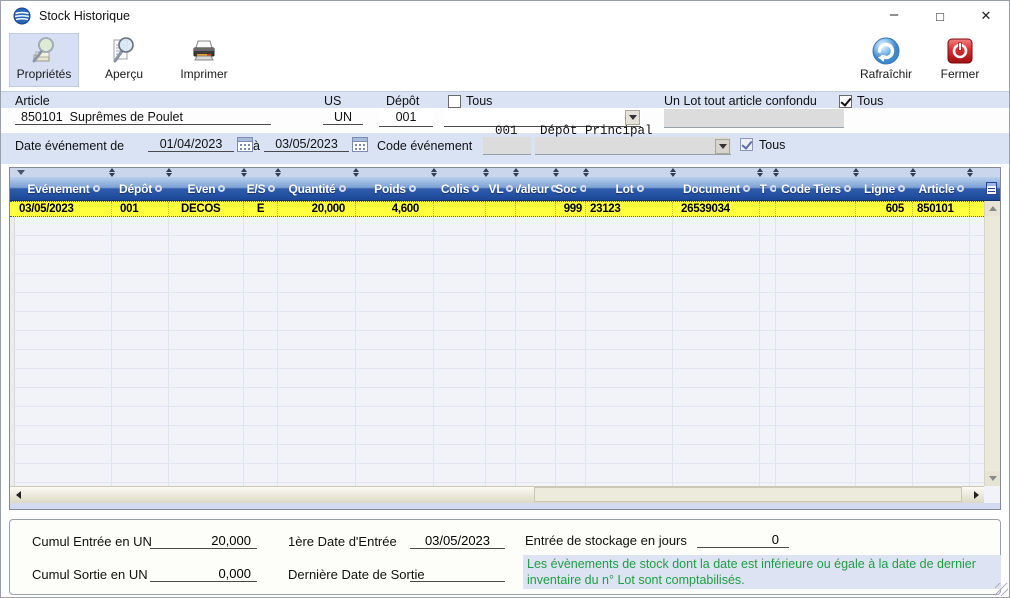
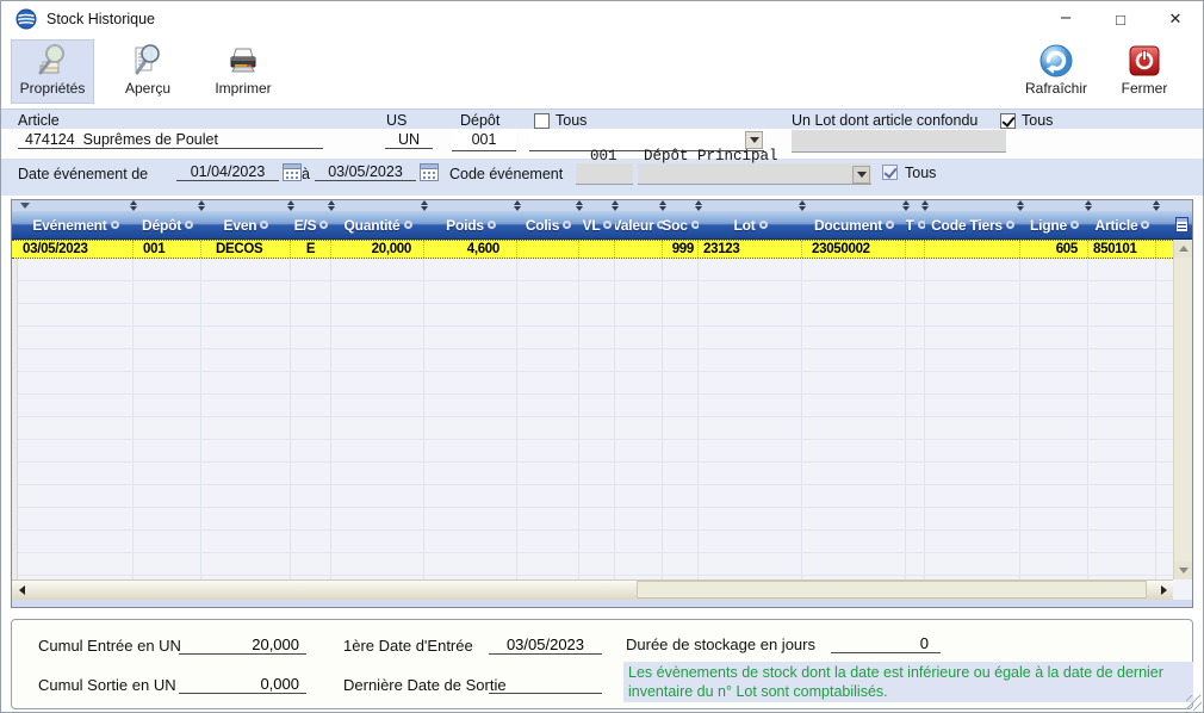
  Stock Historique
  –
  □
  ✕
  Propriétés
  Aperçu
  Imprimer
  Rafraîchir
  Fermer
  Article
  US
  Dépôt
  Tous
- Un Lot tout article confondu
+ Un Lot dont article confondu
  Tous
- 850101 Suprêmes de Poulet
+ 474124 Suprêmes de Poulet
  UN
  001
  001 Dépôt Principal
  Date événement de
  01/04/2023
  à
  03/05/2023
  Code événement
  Tous
  Evénement
  Dépôt
  Even
  E/S
  Quantité
  Poids
  Colis
  VL
  Valeur
  Soc
  Lot
  Document
  T
  Code Tiers
  Ligne
  Article
  03/05/2023
  001
  DECOS
  E
  20,000
  4,600
  999
  23123
- 26539034
+ 23050002
  605
  850101
  Cumul Entrée en UN
  20,000
  Cumul Sortie en UN
  0,000
  1ère Date d'Entrée
  03/05/2023
  Dernière Date de Sortie
- Entrée de stockage en jours
+ Durée de stockage en jours
  0
  Les évènements de stock dont la date est inférieure ou égale à la date de dernier inventaire du n° Lot sont comptabilisés.
